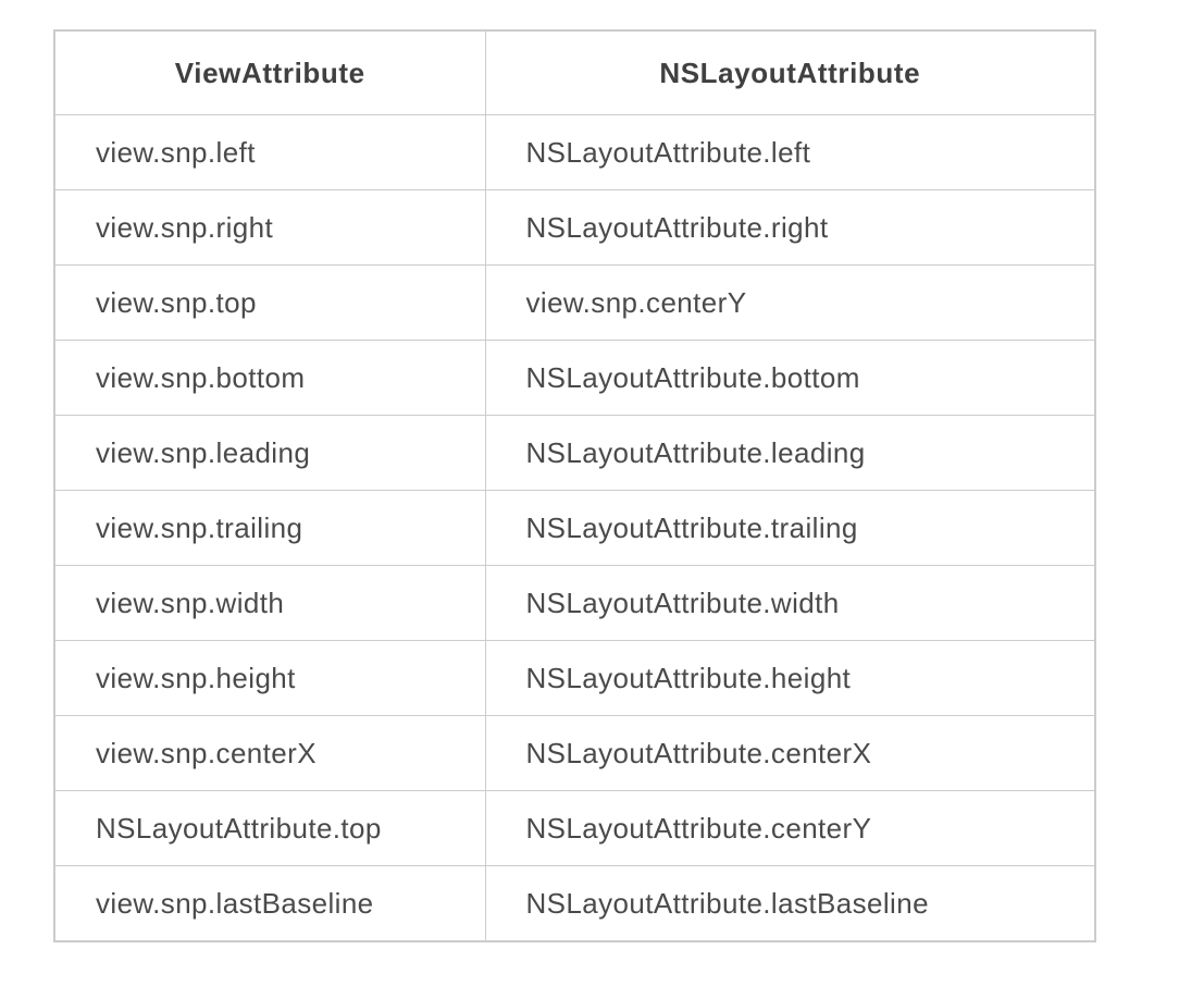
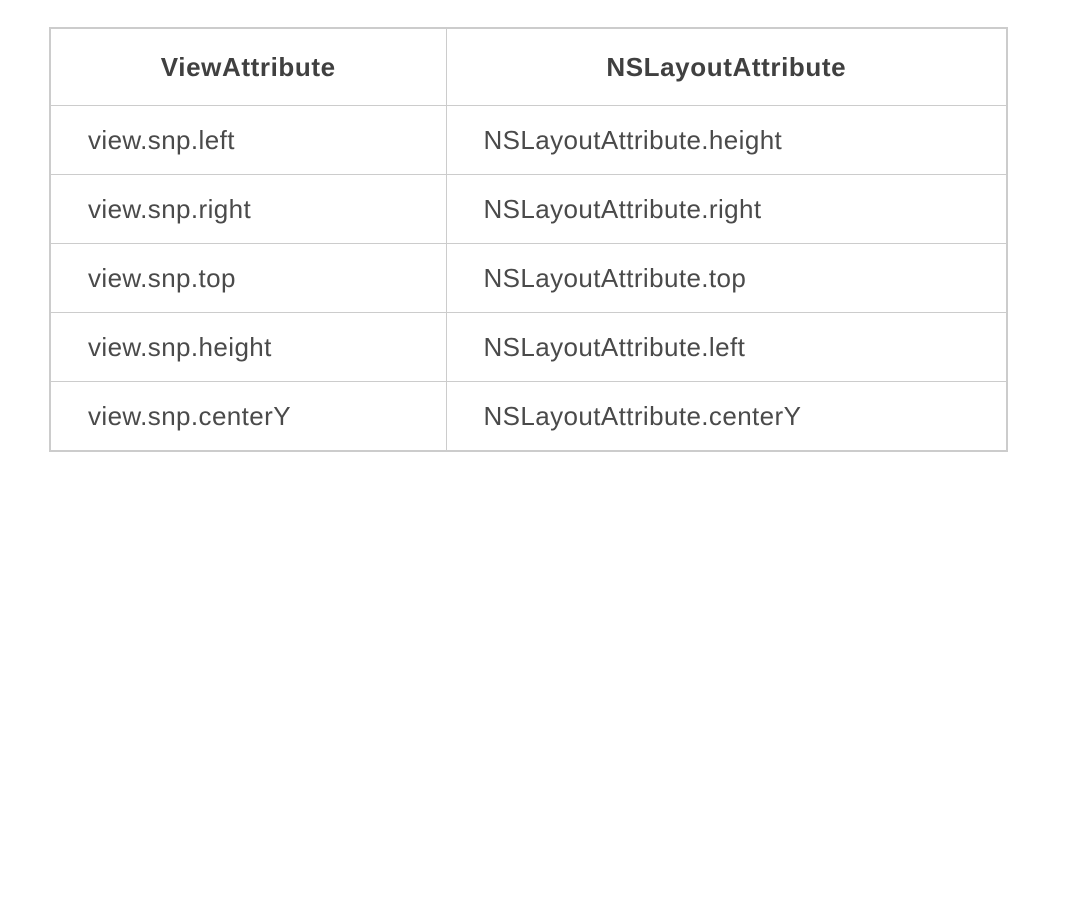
  ViewAttribute	NSLayoutAttribute
- view.snp.left	NSLayoutAttribute.left
+ view.snp.left	NSLayoutAttribute.height
  view.snp.right	NSLayoutAttribute.right
- view.snp.top	view.snp.centerY
+ view.snp.top	NSLayoutAttribute.top
- view.snp.bottom	NSLayoutAttribute.bottom
- view.snp.leading	NSLayoutAttribute.leading
- view.snp.trailing	NSLayoutAttribute.trailing
- view.snp.width	NSLayoutAttribute.width
- view.snp.height	NSLayoutAttribute.height
+ view.snp.height	NSLayoutAttribute.left
- view.snp.centerX	NSLayoutAttribute.centerX
- NSLayoutAttribute.top	NSLayoutAttribute.centerY
+ view.snp.centerY	NSLayoutAttribute.centerY
- view.snp.lastBaseline	NSLayoutAttribute.lastBaseline
